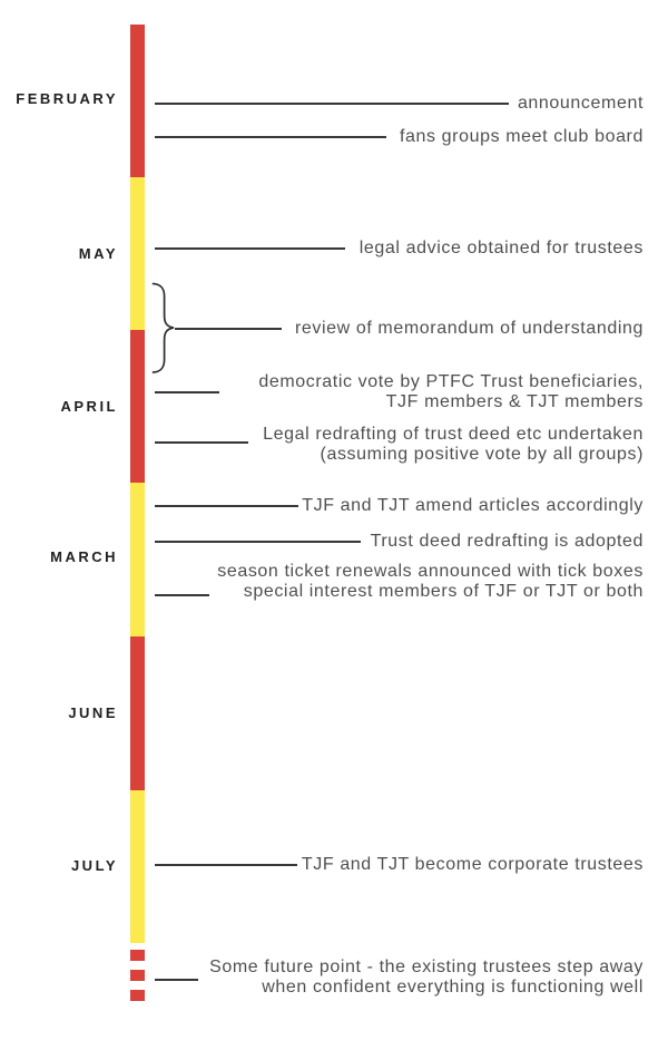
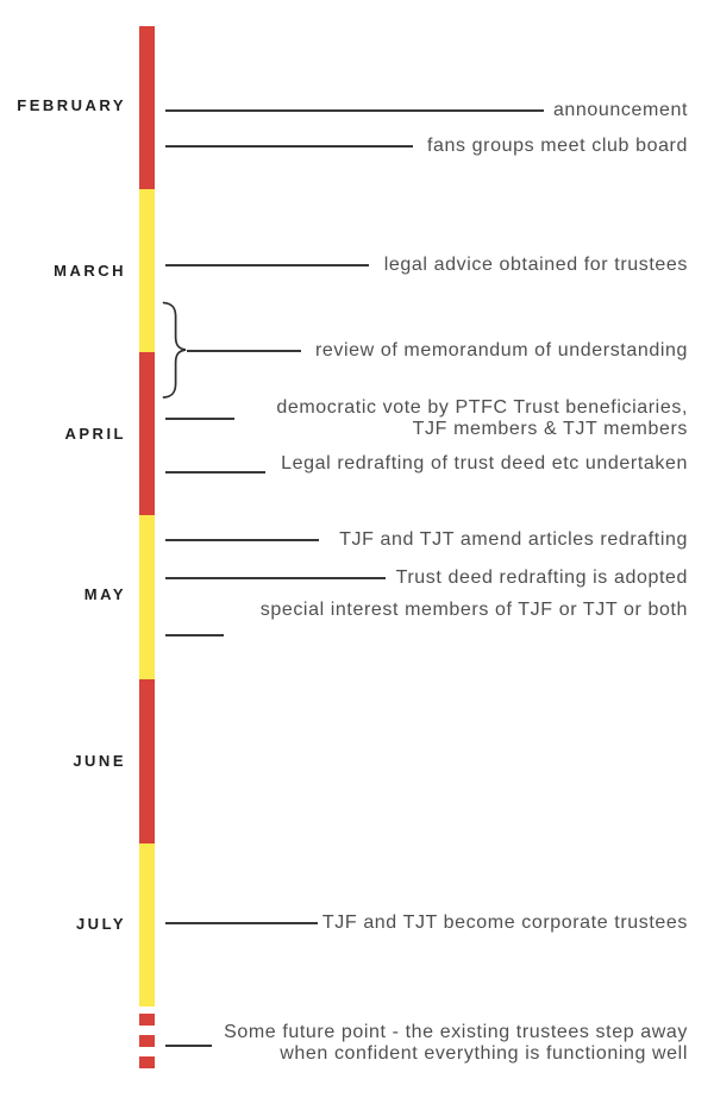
  FEBRUARY
- MAY
+ MARCH
  APRIL
- MARCH
+ MAY
  JUNE
  JULY
  announcement
  fans groups meet club board
  legal advice obtained for trustees
  review of memorandum of understanding
  democratic vote by PTFC Trust beneficiaries,
  TJF members & TJT members
  Legal redrafting of trust deed etc undertaken
- (assuming positive vote by all groups)
- TJF and TJT amend articles accordingly
+ TJF and TJT amend articles redrafting
  Trust deed redrafting is adopted
- season ticket renewals announced with tick boxes
  special interest members of TJF or TJT or both
  TJF and TJT become corporate trustees
  Some future point - the existing trustees step away
  when confident everything is functioning well
